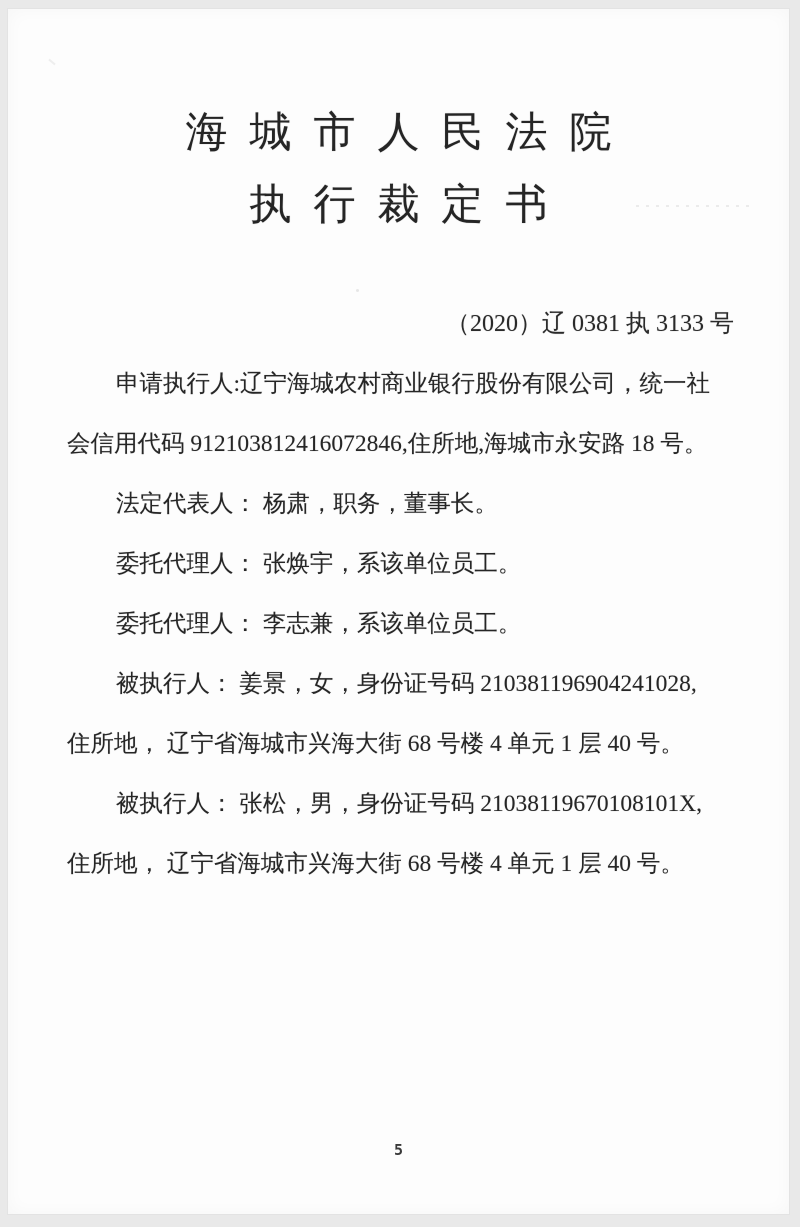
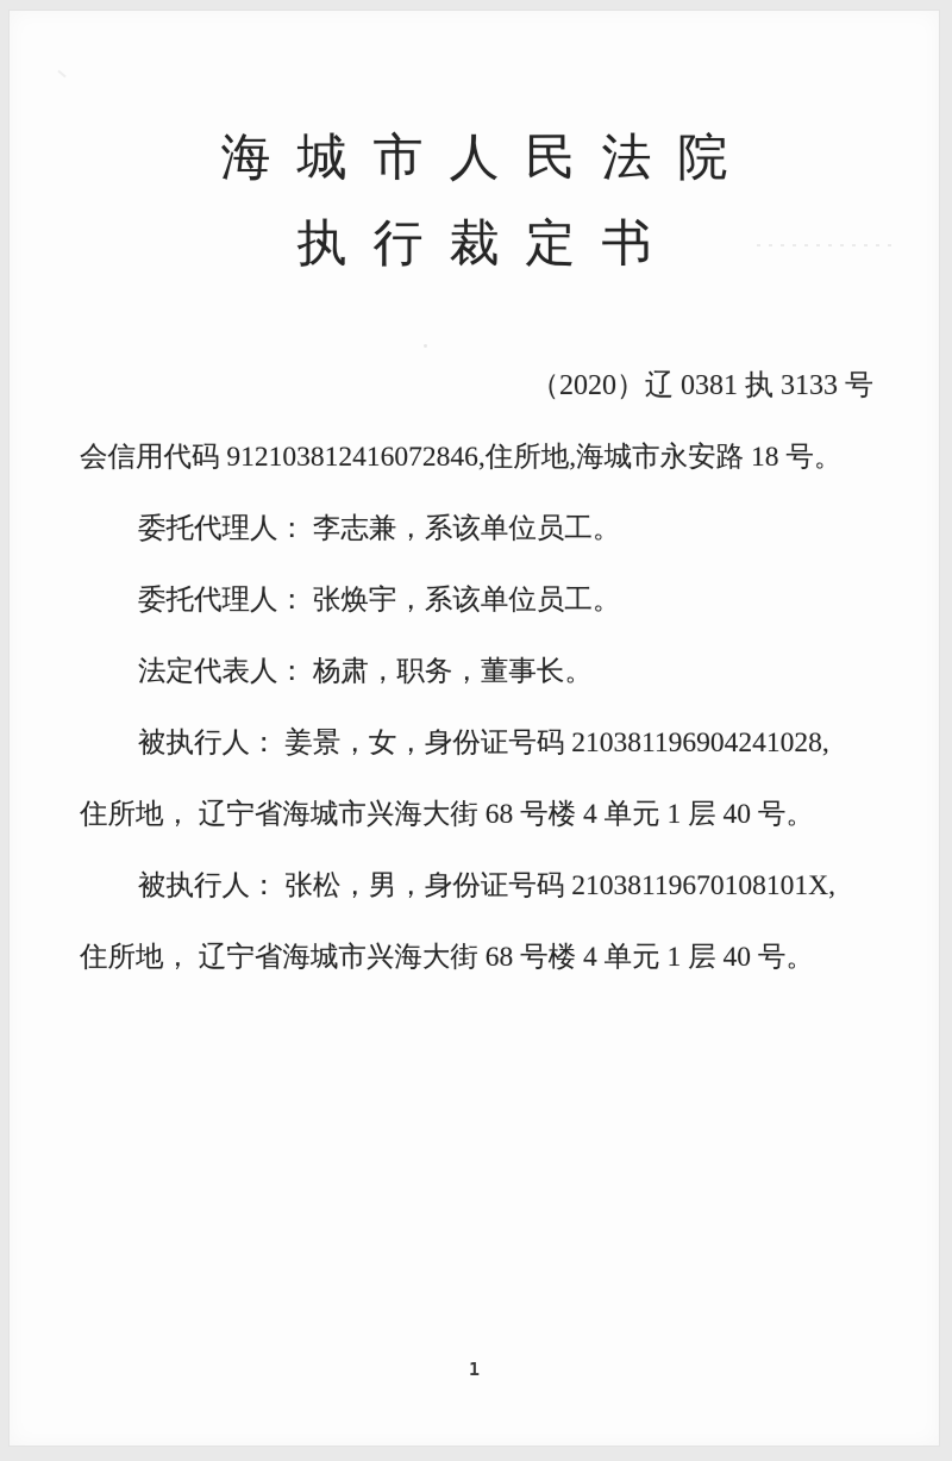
  海城市人民法院
  执行裁定书
  （2020）辽 0381 执 3133 号
- 申请执行人:辽宁海城农村商业银行股份有限公司，统一社
  会信用代码 912103812416072846,住所地,海城市永安路 18 号。
- 法定代表人： 杨肃，职务，董事长。
+ 委托代理人： 李志兼，系该单位员工。
  委托代理人： 张焕宇，系该单位员工。
- 委托代理人： 李志兼，系该单位员工。
+ 法定代表人： 杨肃，职务，董事长。
  被执行人： 姜景，女，身份证号码 210381196904241028,
  住所地， 辽宁省海城市兴海大街 68 号楼 4 单元 1 层 40 号。
  被执行人： 张松，男，身份证号码 21038119670108101X,
  住所地， 辽宁省海城市兴海大街 68 号楼 4 单元 1 层 40 号。
- 5
+ 1
